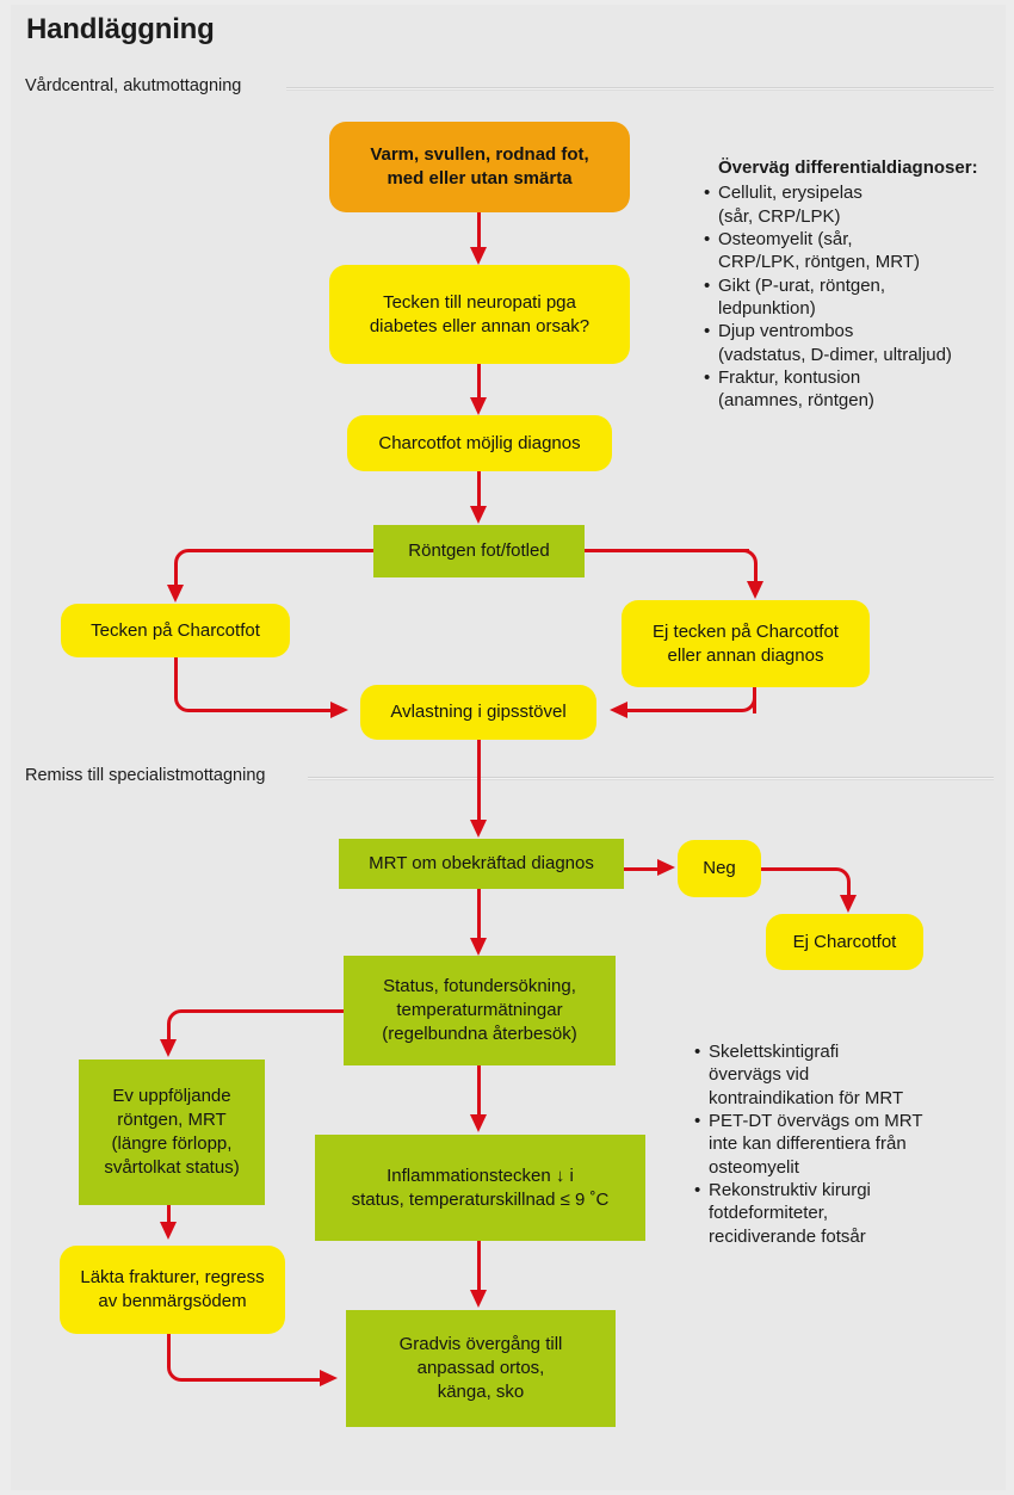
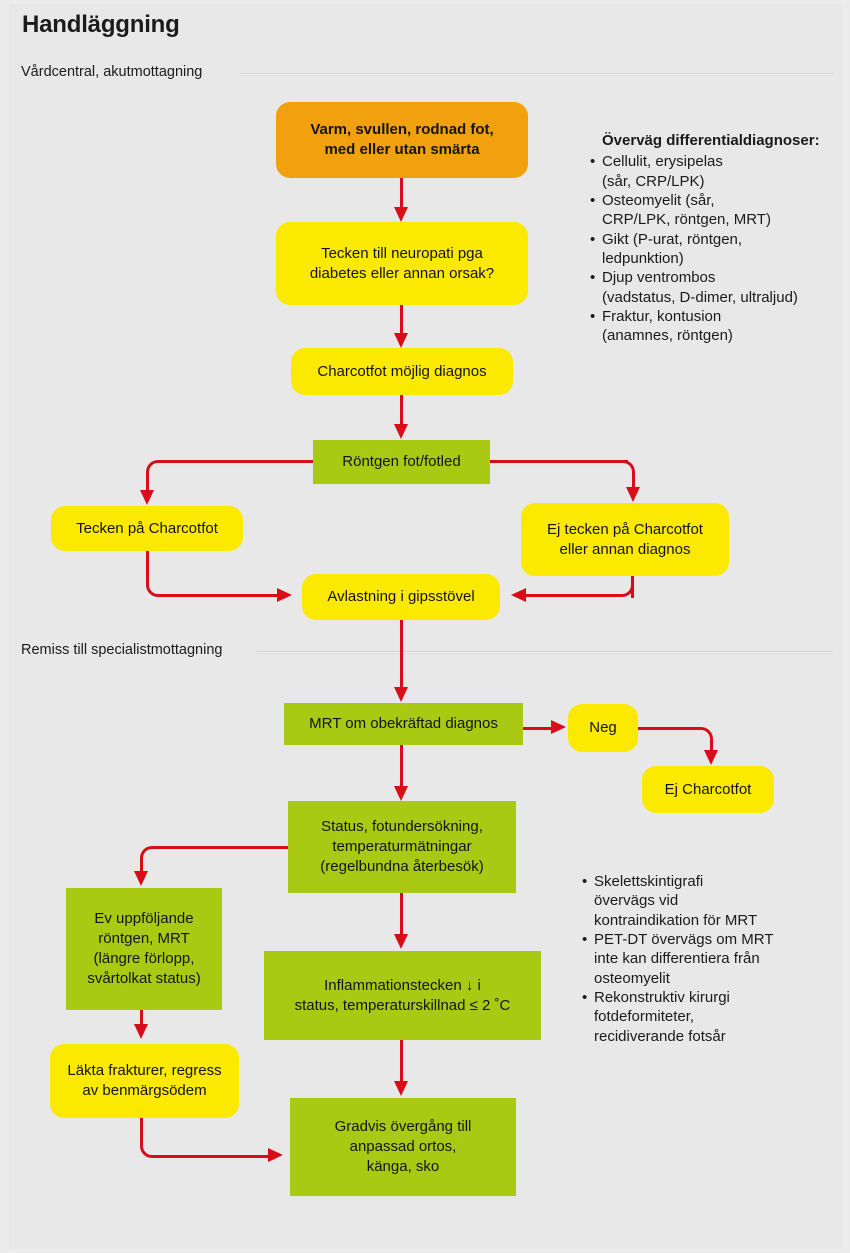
  Handläggning
  Vårdcentral, akutmottagning
  Remiss till specialistmottagning
  Varm, svullen, rodnad fot,
  med eller utan smärta
  Tecken till neuropati pga
  diabetes eller annan orsak?
  Charcotfot möjlig diagnos
  Röntgen fot/fotled
  Tecken på Charcotfot
  Ej tecken på Charcotfot
  eller annan diagnos
  Avlastning i gipsstövel
  MRT om obekräftad diagnos
  Neg
  Ej Charcotfot
  Status, fotundersökning,
  temperaturmätningar
  (regelbundna återbesök)
  Ev uppföljande
  röntgen, MRT
  (längre förlopp,
  svårtolkat status)
  Inflammationstecken ↓ i
- status, temperaturskillnad ≤ 9 ˚C
+ status, temperaturskillnad ≤ 2 ˚C
  Läkta frakturer, regress
  av benmärgsödem
  Gradvis övergång till
  anpassad ortos,
  känga, sko
  Överväg differentialdiagnoser:
  Cellulit, erysipelas
  (sår, CRP/LPK)
  Osteomyelit (sår,
  CRP/LPK, röntgen, MRT)
  Gikt (P-urat, röntgen,
  ledpunktion)
  Djup ventrombos
  (vadstatus, D-dimer, ultraljud)
  Fraktur, kontusion
  (anamnes, röntgen)
  Skelettskintigrafi
  övervägs vid
  kontraindikation för MRT
  PET-DT övervägs om MRT
  inte kan differentiera från
  osteomyelit
  Rekonstruktiv kirurgi
  fotdeformiteter,
  recidiverande fotsår
